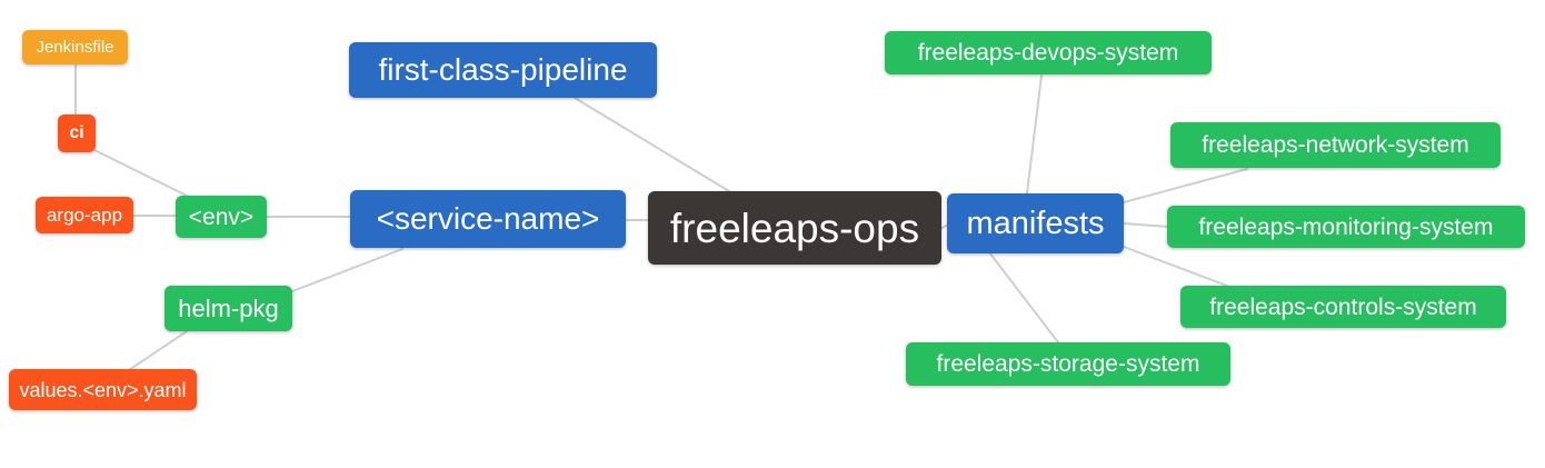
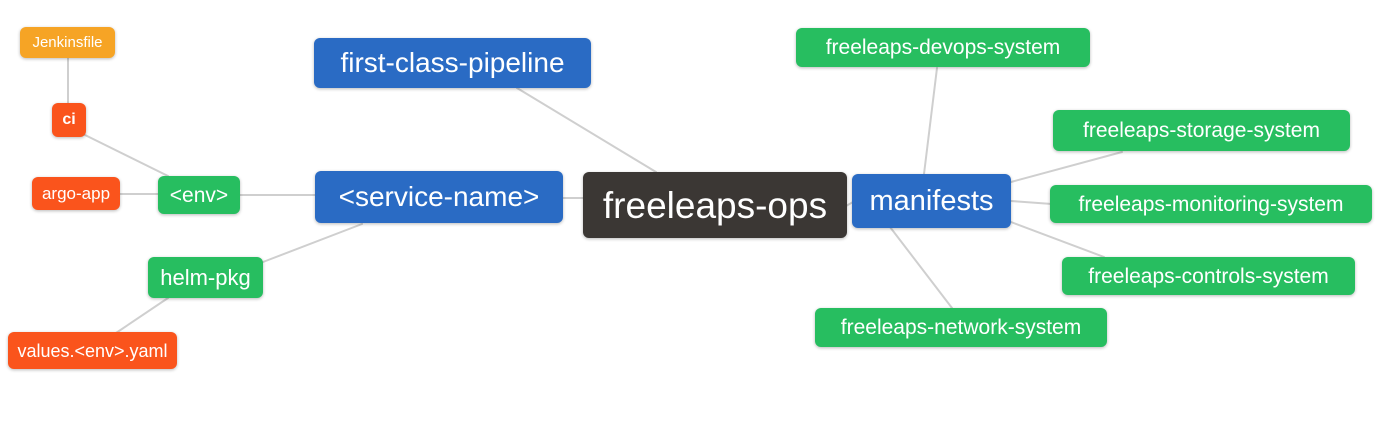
  Jenkinsfile
  ci
  argo-app
  <env>
  helm-pkg
  values.<env>.yaml
  first-class-pipeline
  <service-name>
  freeleaps-ops
  manifests
  freeleaps-devops-system
- freeleaps-network-system
+ freeleaps-storage-system
  freeleaps-monitoring-system
  freeleaps-controls-system
- freeleaps-storage-system
+ freeleaps-network-system
